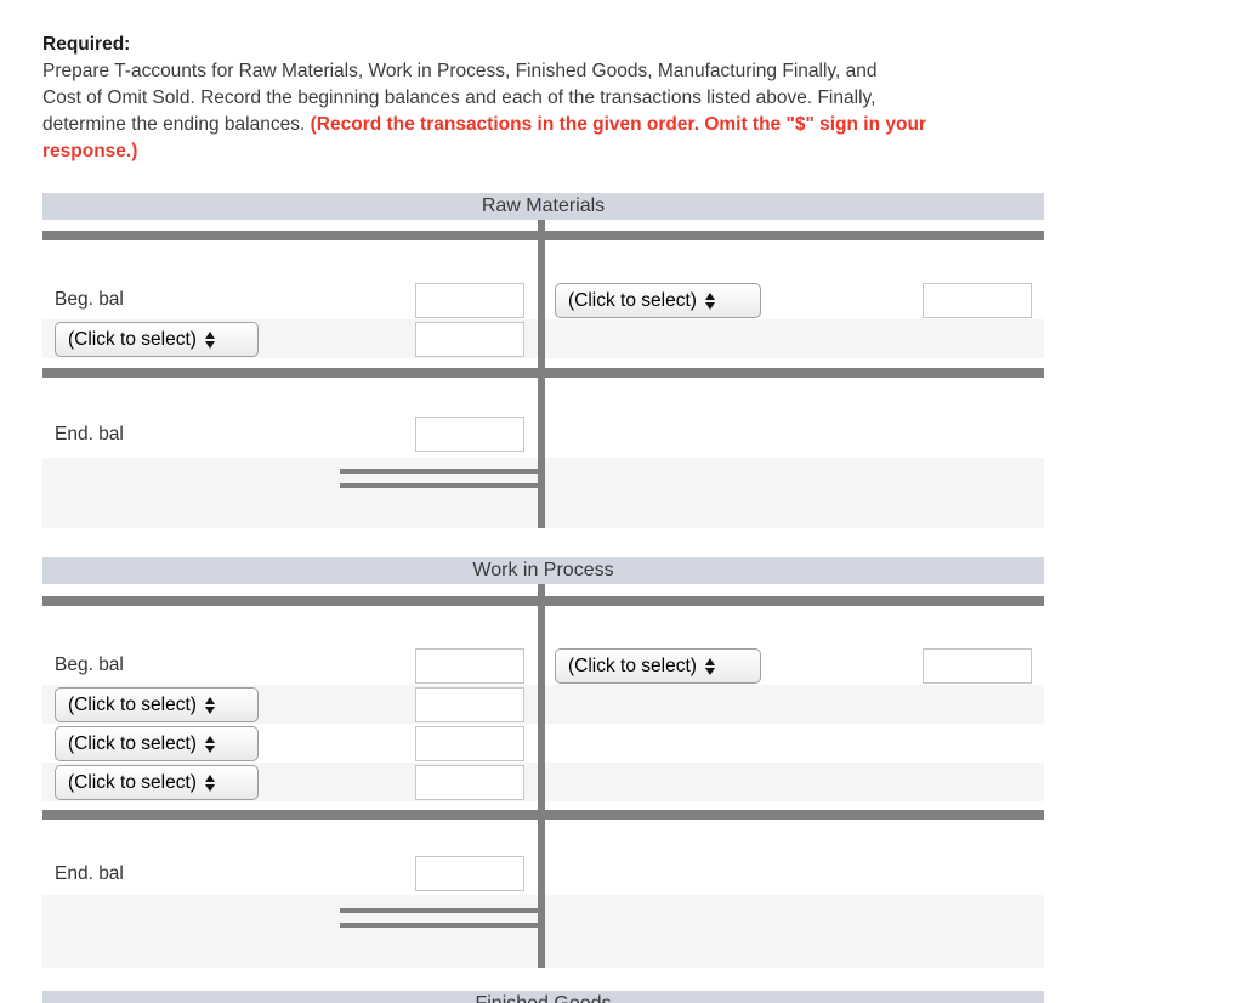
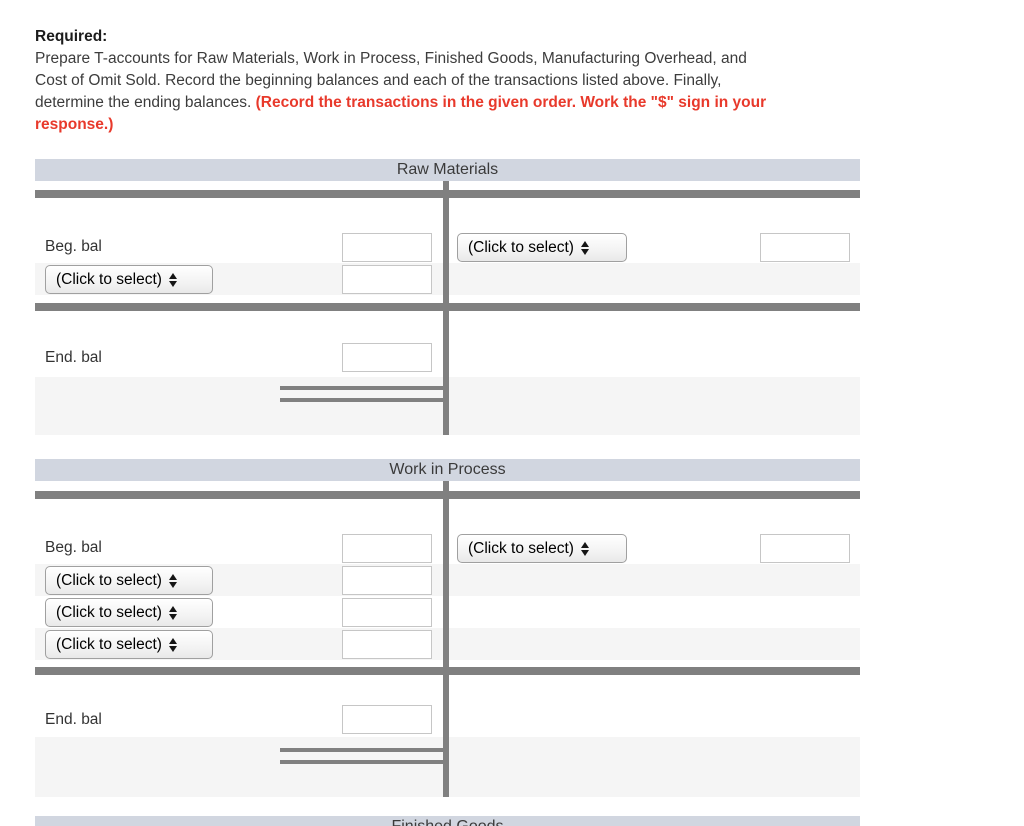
  Required:
- Prepare T-accounts for Raw Materials, Work in Process, Finished Goods, Manufacturing Finally, and
+ Prepare T-accounts for Raw Materials, Work in Process, Finished Goods, Manufacturing Overhead, and
  Cost of Omit Sold. Record the beginning balances and each of the transactions listed above. Finally,
- determine the ending balances. (Record the transactions in the given order. Omit the "$" sign in your
+ determine the ending balances. (Record the transactions in the given order. Work the "$" sign in your
  response.)
  Raw Materials
  Beg. bal
  (Click to select)
  (Click to select)
  End. bal
  Work in Process
  Beg. bal
  (Click to select)
  (Click to select)
  (Click to select)
  (Click to select)
  End. bal
